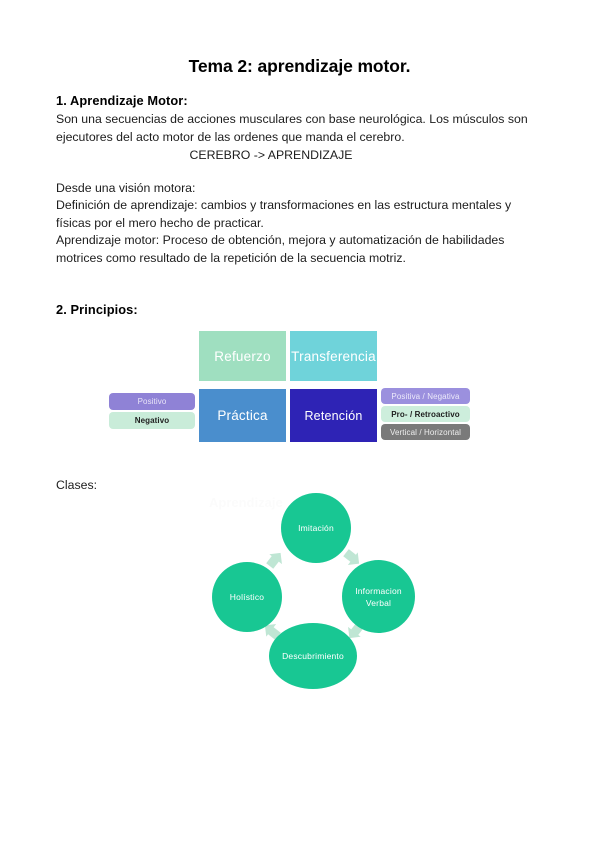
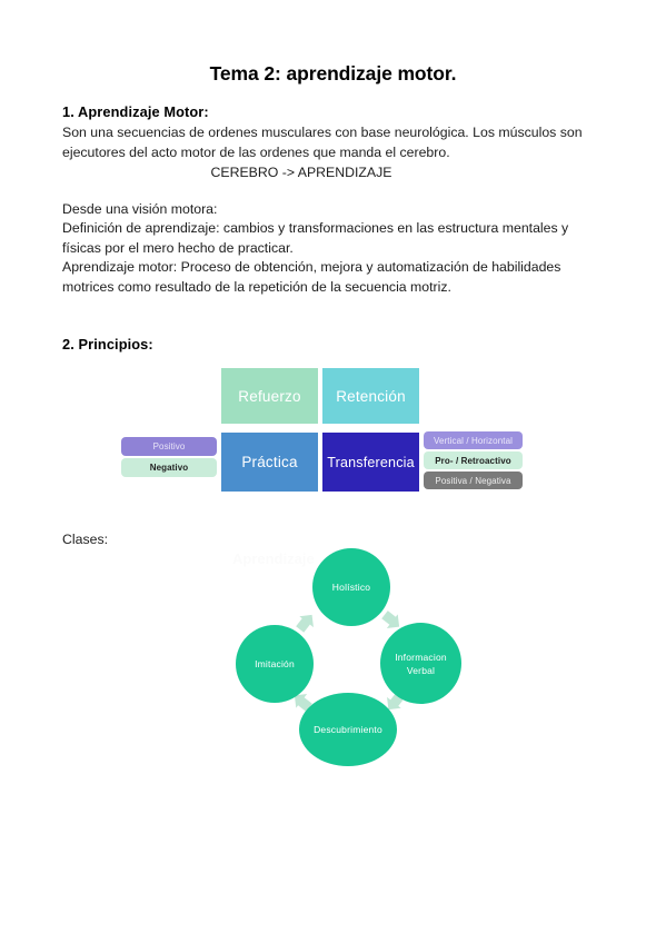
  Tema 2: aprendizaje motor.
  1. Aprendizaje Motor:
- Son una secuencias de acciones musculares con base neurológica. Los músculos son ejecutores del acto motor de las ordenes que manda el cerebro.
+ Son una secuencias de ordenes musculares con base neurológica. Los músculos son ejecutores del acto motor de las ordenes que manda el cerebro.
  CEREBRO -> APRENDIZAJE
  Desde una visión motora:
  Definición de aprendizaje: cambios y transformaciones en las estructura mentales y físicas por el mero hecho de practicar.
  Aprendizaje motor: Proceso de obtención, mejora y automatización de habilidades motrices como resultado de la repetición de la secuencia motriz.
  2. Principios:
  Refuerzo
- Transferencia
+ Retención
  Práctica
- Retención
+ Transferencia
  Positivo
  Negativo
- Positiva / Negativa
+ Vertical / Horizontal
  Pro- / Retroactivo
- Vertical / Horizontal
+ Positiva / Negativa
  Clases:
- Imitación
+ Holístico
  Informacion Verbal
  Descubrimiento
- Holístico
+ Imitación
